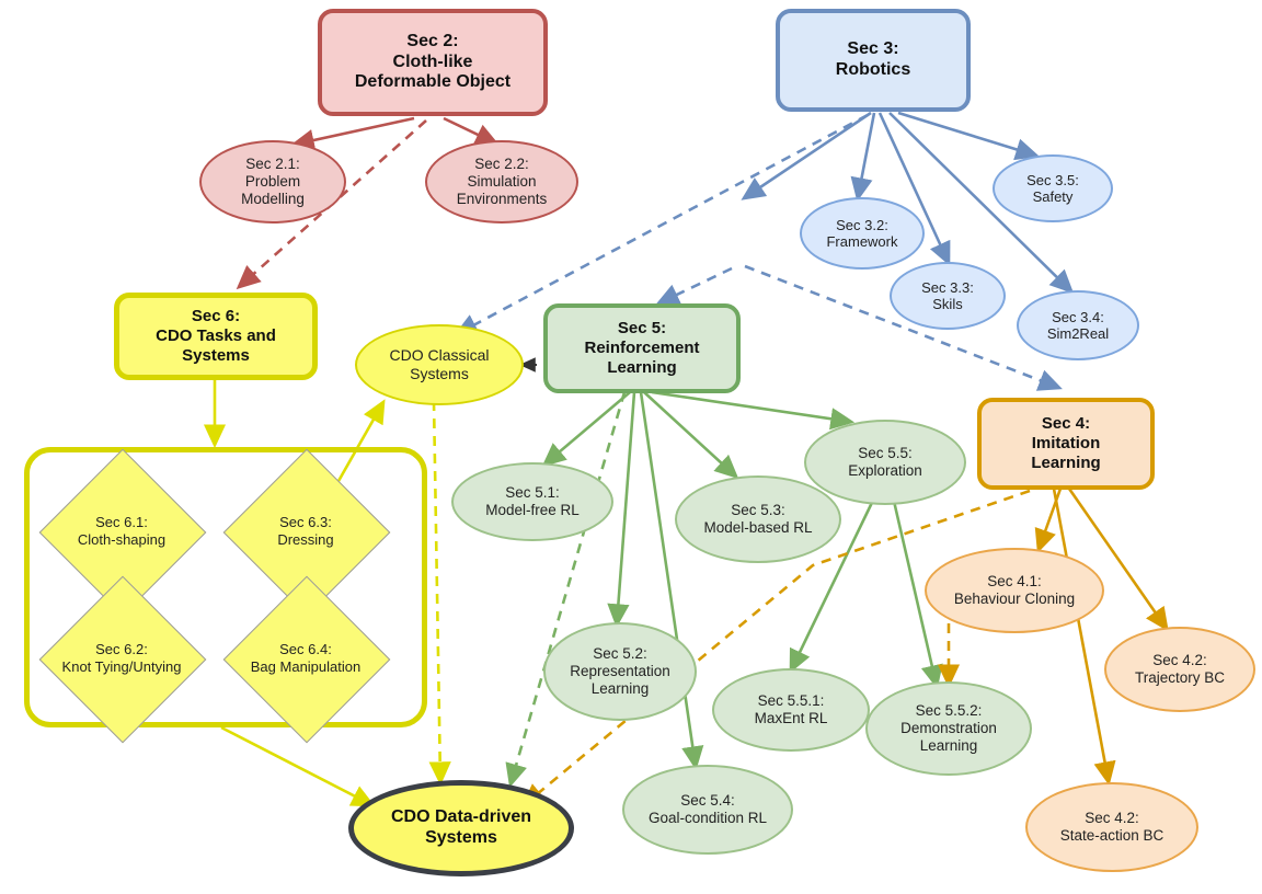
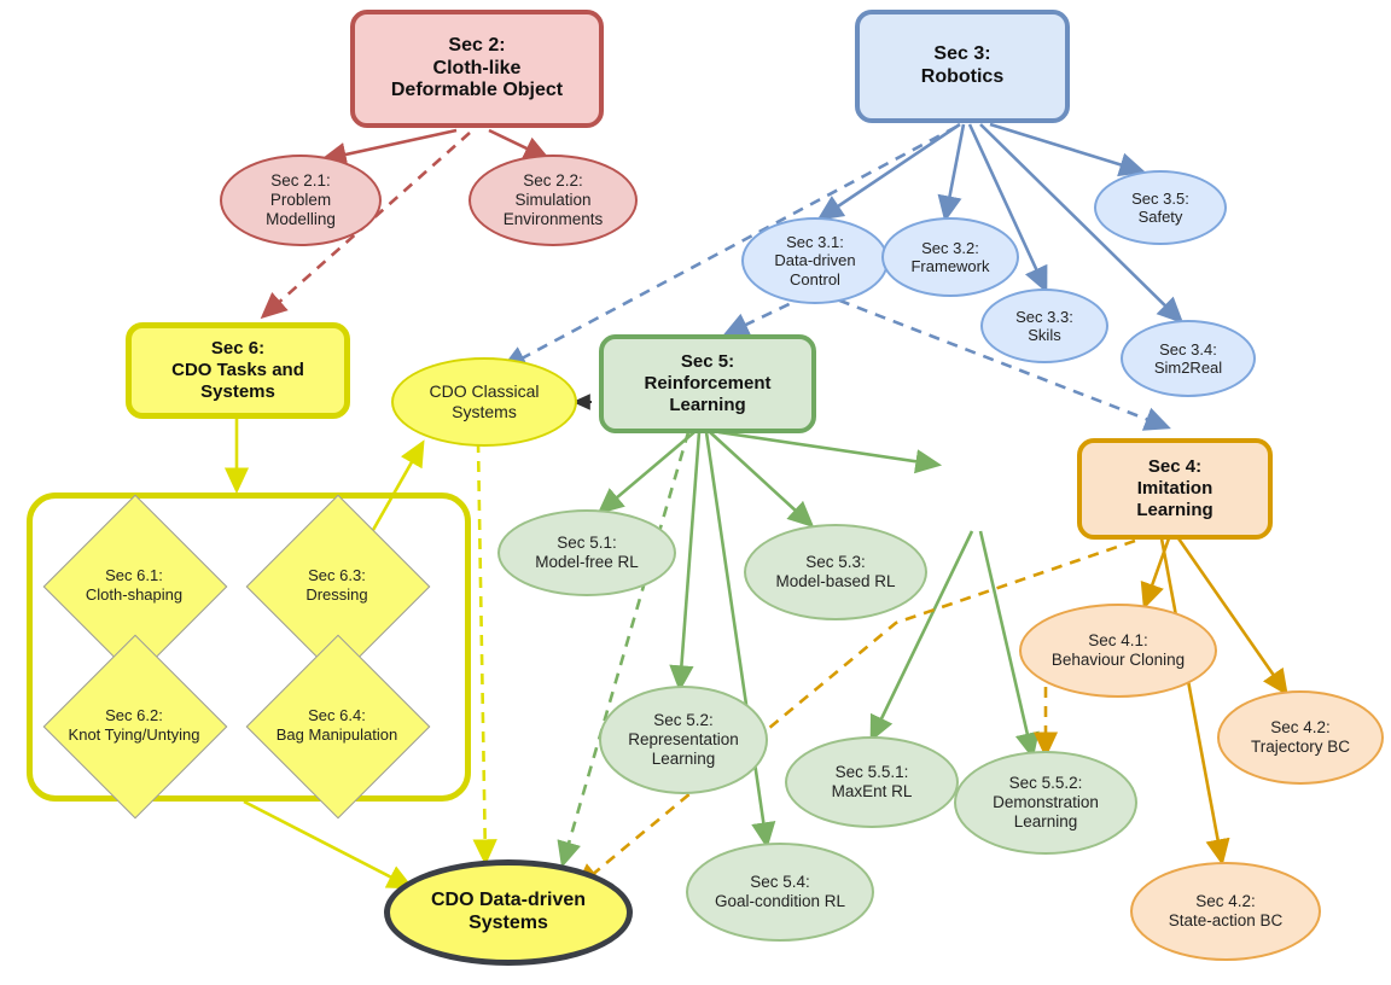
  Sec 2:
  Cloth-like
  Deformable Object
  Sec 2.1:
  Problem
  Modelling
  Sec 2.2:
  Simulation
  Environments
  Sec 3:
  Robotics
+ Sec 3.1:
+ Data-driven
+ Control
  Sec 3.2:
  Framework
  Sec 3.3:
  Skils
  Sec 3.4:
  Sim2Real
  Sec 3.5:
  Safety
  Sec 6:
  CDO Tasks and
  Systems
  Sec 6.1:
  Cloth-shaping
  Sec 6.3:
  Dressing
  Sec 6.2:
  Knot Tying/Untying
  Sec 6.4:
  Bag Manipulation
  CDO Classical
  Systems
  CDO Data-driven
  Systems
  Sec 5:
  Reinforcement
  Learning
  Sec 5.1:
  Model-free RL
  Sec 5.2:
  Representation
  Learning
  Sec 5.3:
  Model-based RL
  Sec 5.4:
  Goal-condition RL
- Sec 5.5:
- Exploration
  Sec 5.5.1:
  MaxEnt RL
  Sec 5.5.2:
  Demonstration
  Learning
  Sec 4:
  Imitation
  Learning
  Sec 4.1:
  Behaviour Cloning
  Sec 4.2:
  Trajectory BC
  Sec 4.2:
  State-action BC
